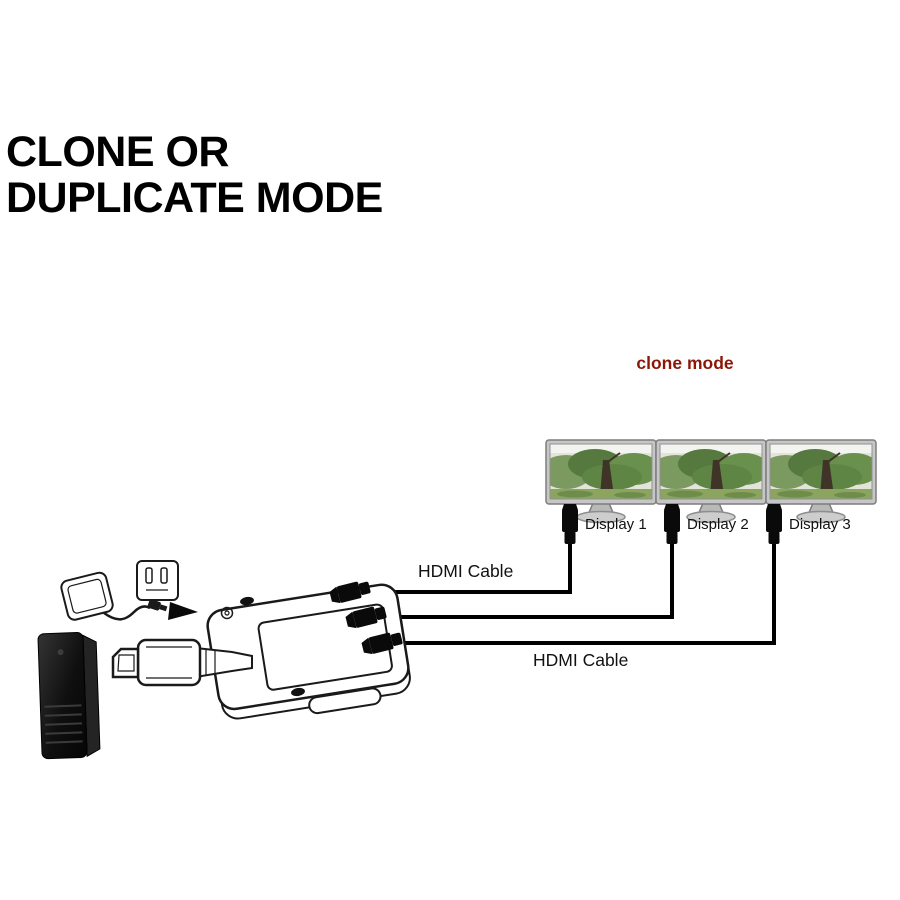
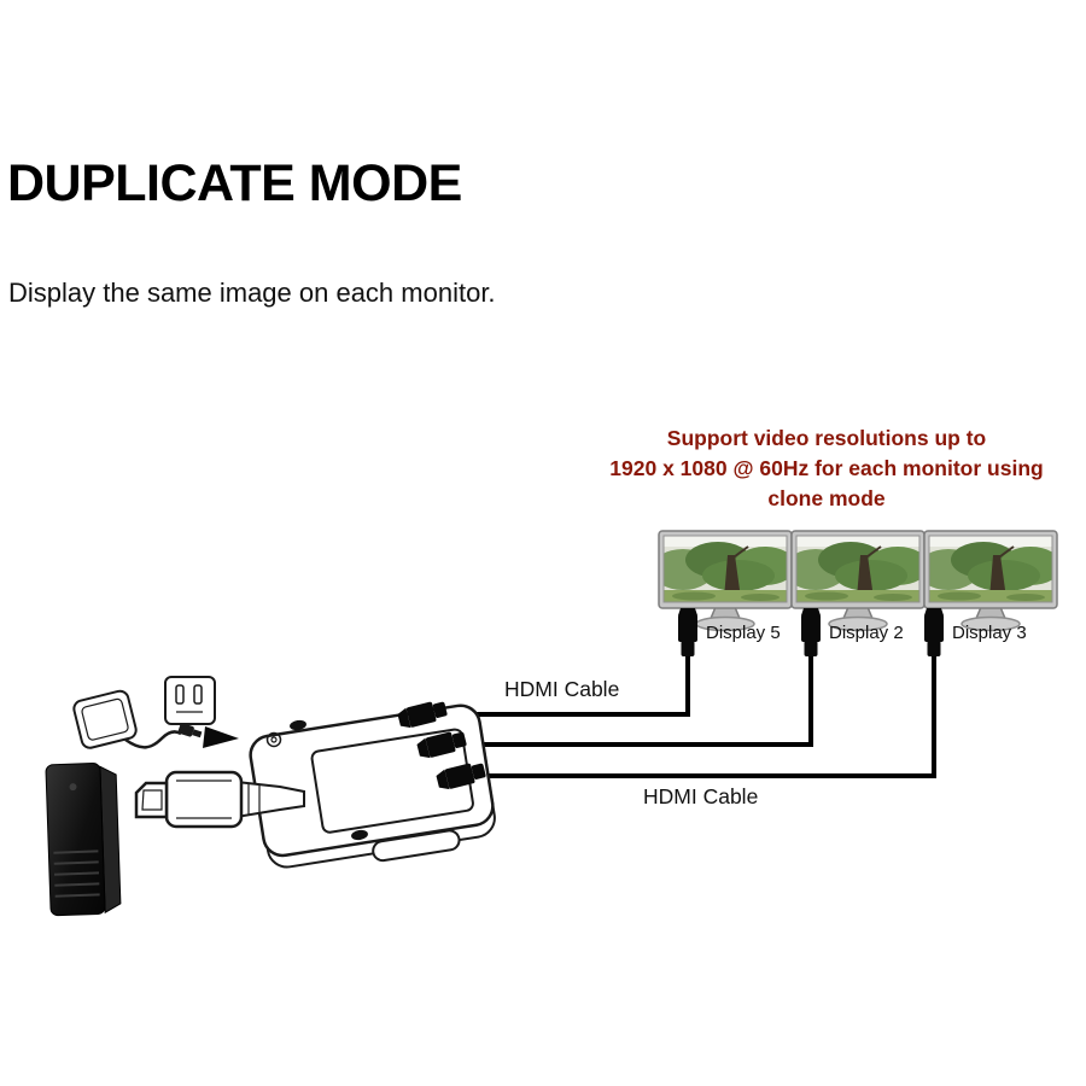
- CLONE OR
  DUPLICATE MODE
+ Display the same image on each monitor.
+ Support video resolutions up to
+ 1920 x 1080 @ 60Hz for each monitor using
  clone mode
- Display 1
+ Display 5
  Display 2
  Display 3
  HDMI Cable
  HDMI Cable
